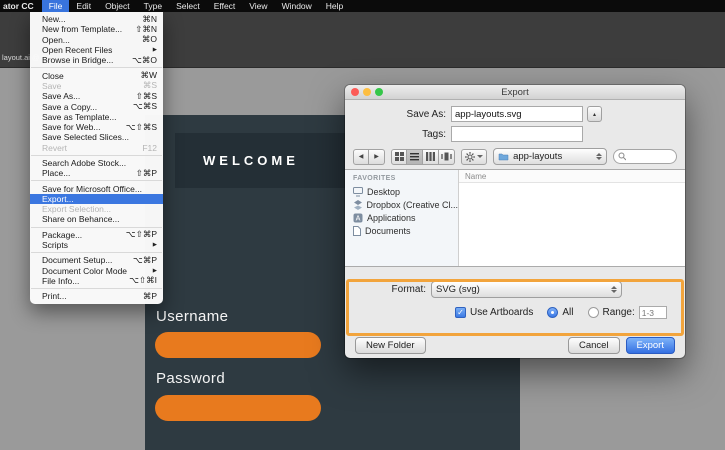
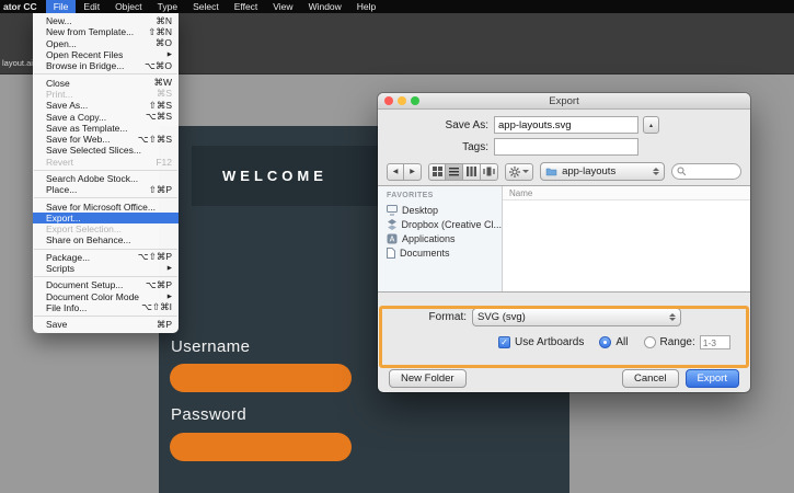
  ator CC
  File
  Edit
  Object
  Type
  Select
  Effect
  View
  Window
  Help
  WELCOME
  Username
  Password
  New...
  ⌘N
  New from Template...
  ⇧⌘N
  Open...
  ⌘O
  Open Recent Files
  Browse in Bridge...
  ⌥⌘O
  Close
  ⌘W
- Save
+ Print...
  ⌘S
  Save As...
  ⇧⌘S
  Save a Copy...
  ⌥⌘S
  Save as Template...
  Save for Web...
  ⌥⇧⌘S
  Save Selected Slices...
  Revert
  F12
  Search Adobe Stock...
  Place...
  ⇧⌘P
  Save for Microsoft Office...
  Export...
  Export Selection...
  Share on Behance...
  Package...
  ⌥⇧⌘P
  Scripts
  Document Setup...
  ⌥⌘P
  Document Color Mode
  File Info...
  ⌥⇧⌘I
- Print...
+ Save
  ⌘P
  Export
  Save As:
  app-layouts.svg
  Tags:
  app-layouts
  Desktop
  Dropbox (Creative Cl...
  A
  Applications
  Documents
  Name
  Format:
  SVG (svg)
  ✓
  Use Artboards
  All
  Range:
  1-3
  New Folder
  Cancel
  Export
